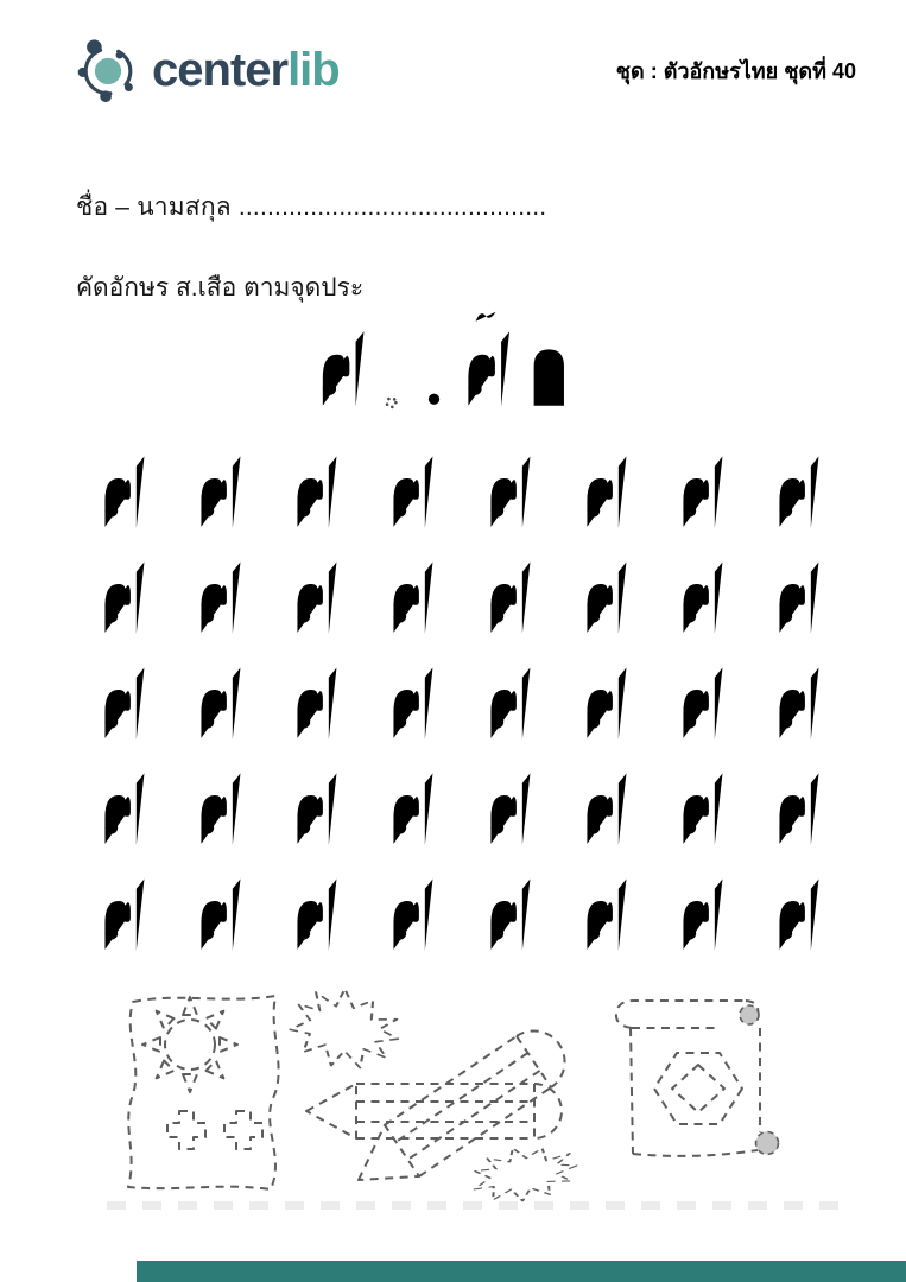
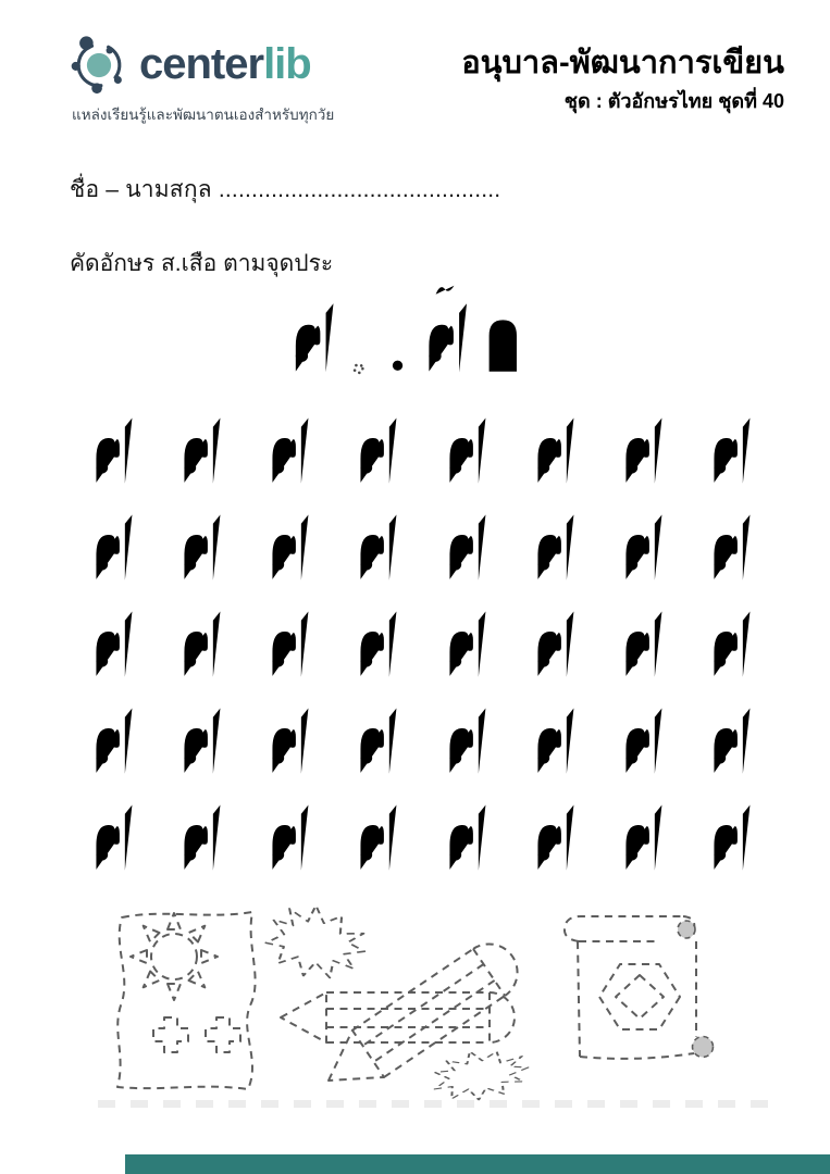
  centerlib
+ แหล่งเรียนรู้และพัฒนาตนเองสำหรับทุกวัย
+ อนุบาล-พัฒนาการเขียน
  ชุด : ตัวอักษรไทย ชุดที่ 40
  ชื่อ – นามสกุล ...........................................
  คัดอักษร ส.เสือ ตามจุดประ
